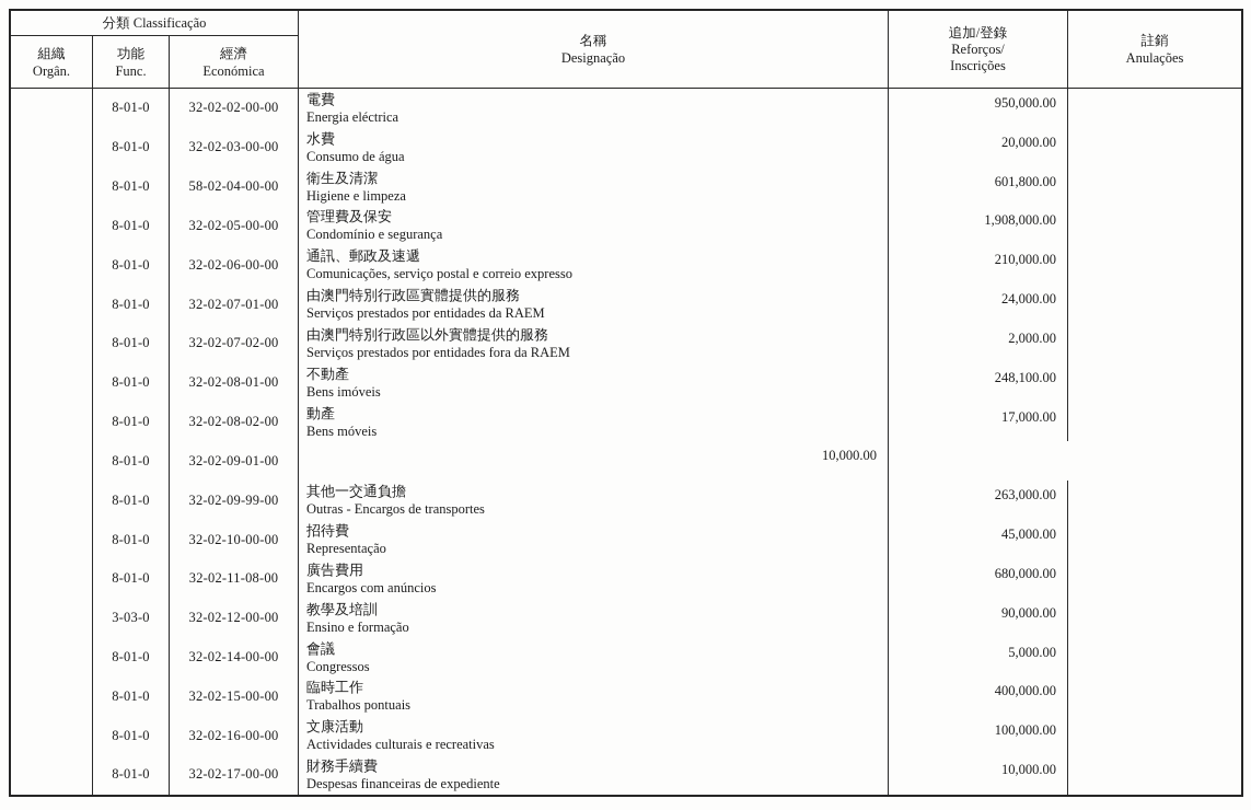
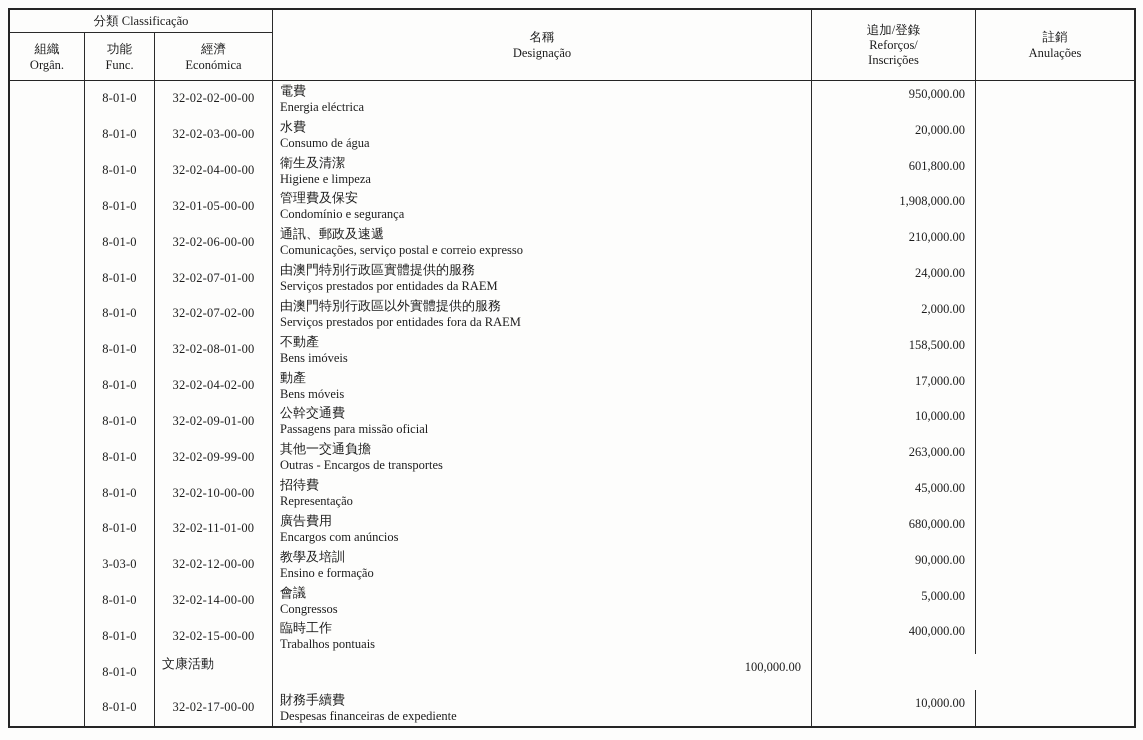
  分類 Classificação
  組織
  Orgân.
  功能
  Func.
  經濟
  Económica
  名稱
  Designação
  追加/登錄
  Reforços/
  Inscrições
  註銷
  Anulações
  8-01-0
  32-02-02-00-00
  電費
  Energia eléctrica
  950,000.00
  8-01-0
  32-02-03-00-00
  水費
  Consumo de água
  20,000.00
  8-01-0
- 58-02-04-00-00
+ 32-02-04-00-00
  衛生及清潔
  Higiene e limpeza
  601,800.00
  8-01-0
- 32-02-05-00-00
+ 32-01-05-00-00
  管理費及保安
  Condomínio e segurança
  1,908,000.00
  8-01-0
  32-02-06-00-00
  通訊、郵政及速遞
  Comunicações, serviço postal e correio expresso
  210,000.00
  8-01-0
  32-02-07-01-00
  由澳門特別行政區實體提供的服務
  Serviços prestados por entidades da RAEM
  24,000.00
  8-01-0
  32-02-07-02-00
  由澳門特別行政區以外實體提供的服務
  Serviços prestados por entidades fora da RAEM
  2,000.00
  8-01-0
  32-02-08-01-00
  不動產
  Bens imóveis
- 248,100.00
+ 158,500.00
  8-01-0
- 32-02-08-02-00
+ 32-02-04-02-00
  動產
  Bens móveis
  17,000.00
  8-01-0
  32-02-09-01-00
+ 公幹交通費
+ Passagens para missão oficial
  10,000.00
  8-01-0
  32-02-09-99-00
  其他一交通負擔
  Outras - Encargos de transportes
  263,000.00
  8-01-0
  32-02-10-00-00
  招待費
  Representação
  45,000.00
  8-01-0
- 32-02-11-08-00
+ 32-02-11-01-00
  廣告費用
  Encargos com anúncios
  680,000.00
  3-03-0
  32-02-12-00-00
  教學及培訓
  Ensino e formação
  90,000.00
  8-01-0
  32-02-14-00-00
  會議
  Congressos
  5,000.00
  8-01-0
  32-02-15-00-00
  臨時工作
  Trabalhos pontuais
  400,000.00
  8-01-0
- 32-02-16-00-00
  文康活動
- Actividades culturais e recreativas
  100,000.00
  8-01-0
  32-02-17-00-00
  財務手續費
  Despesas financeiras de expediente
  10,000.00
